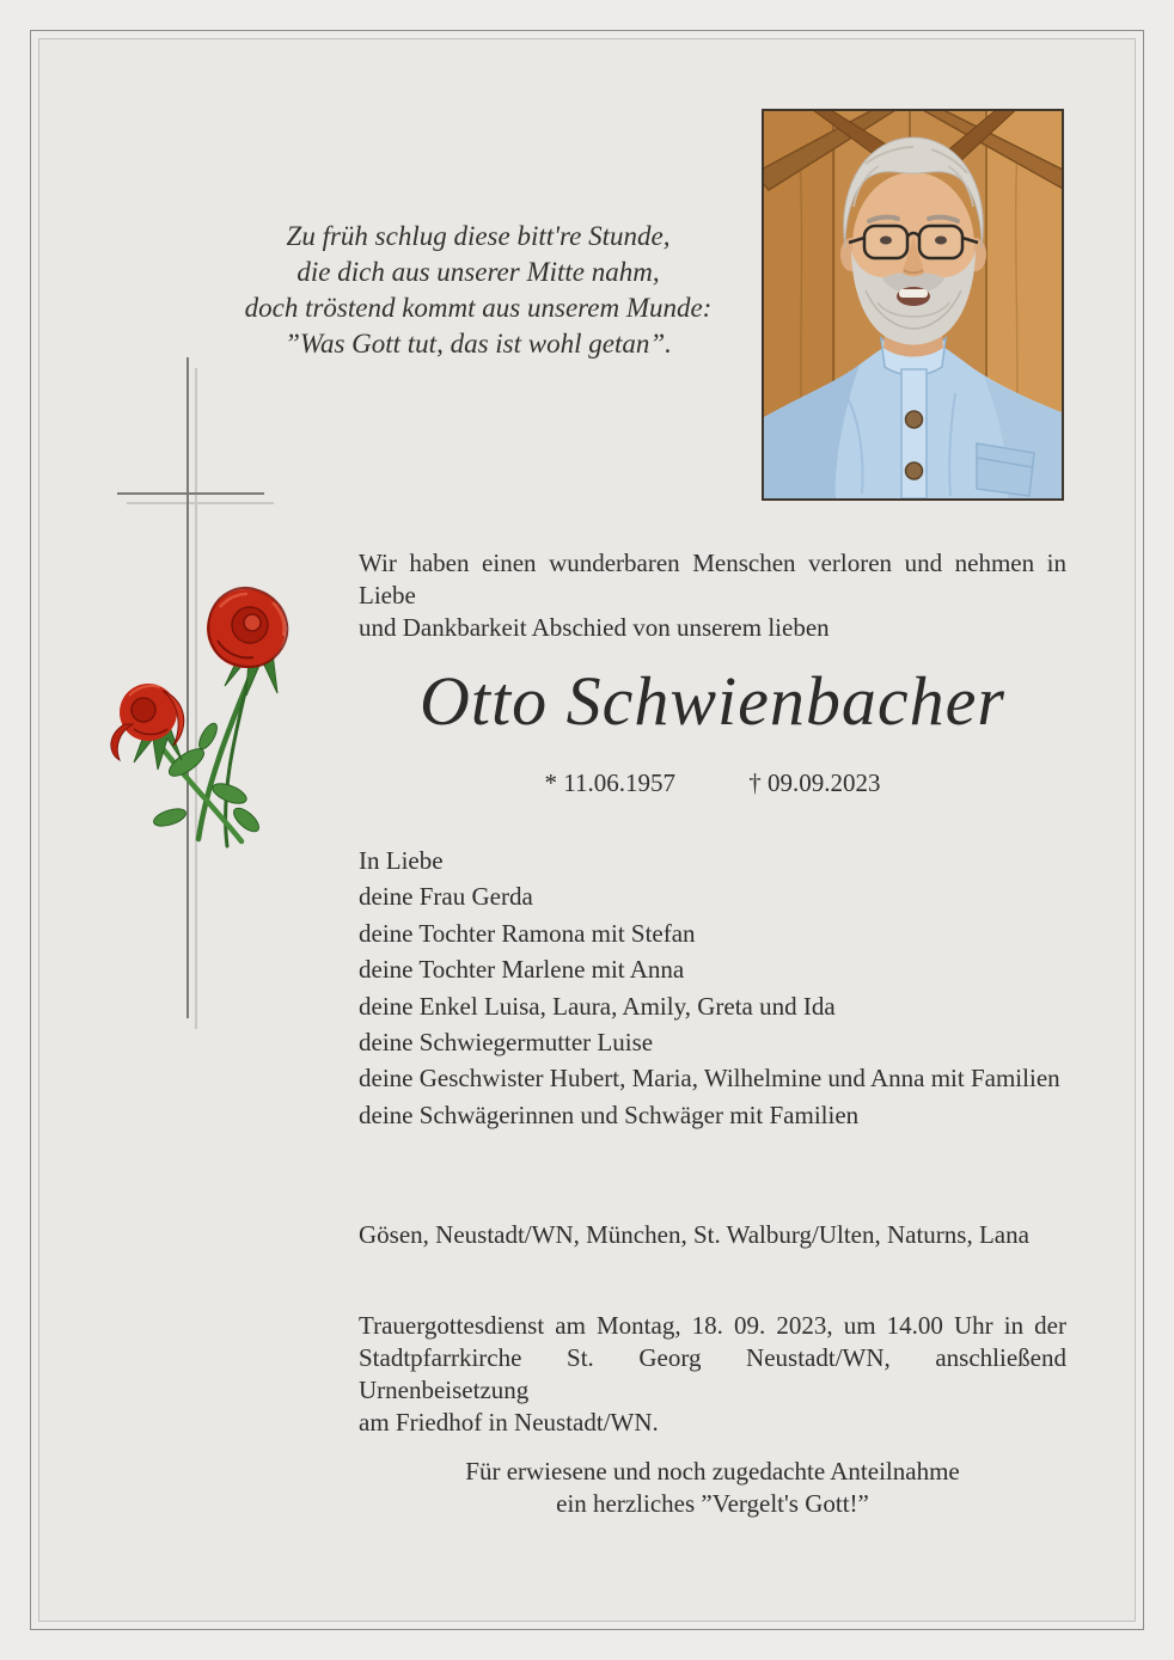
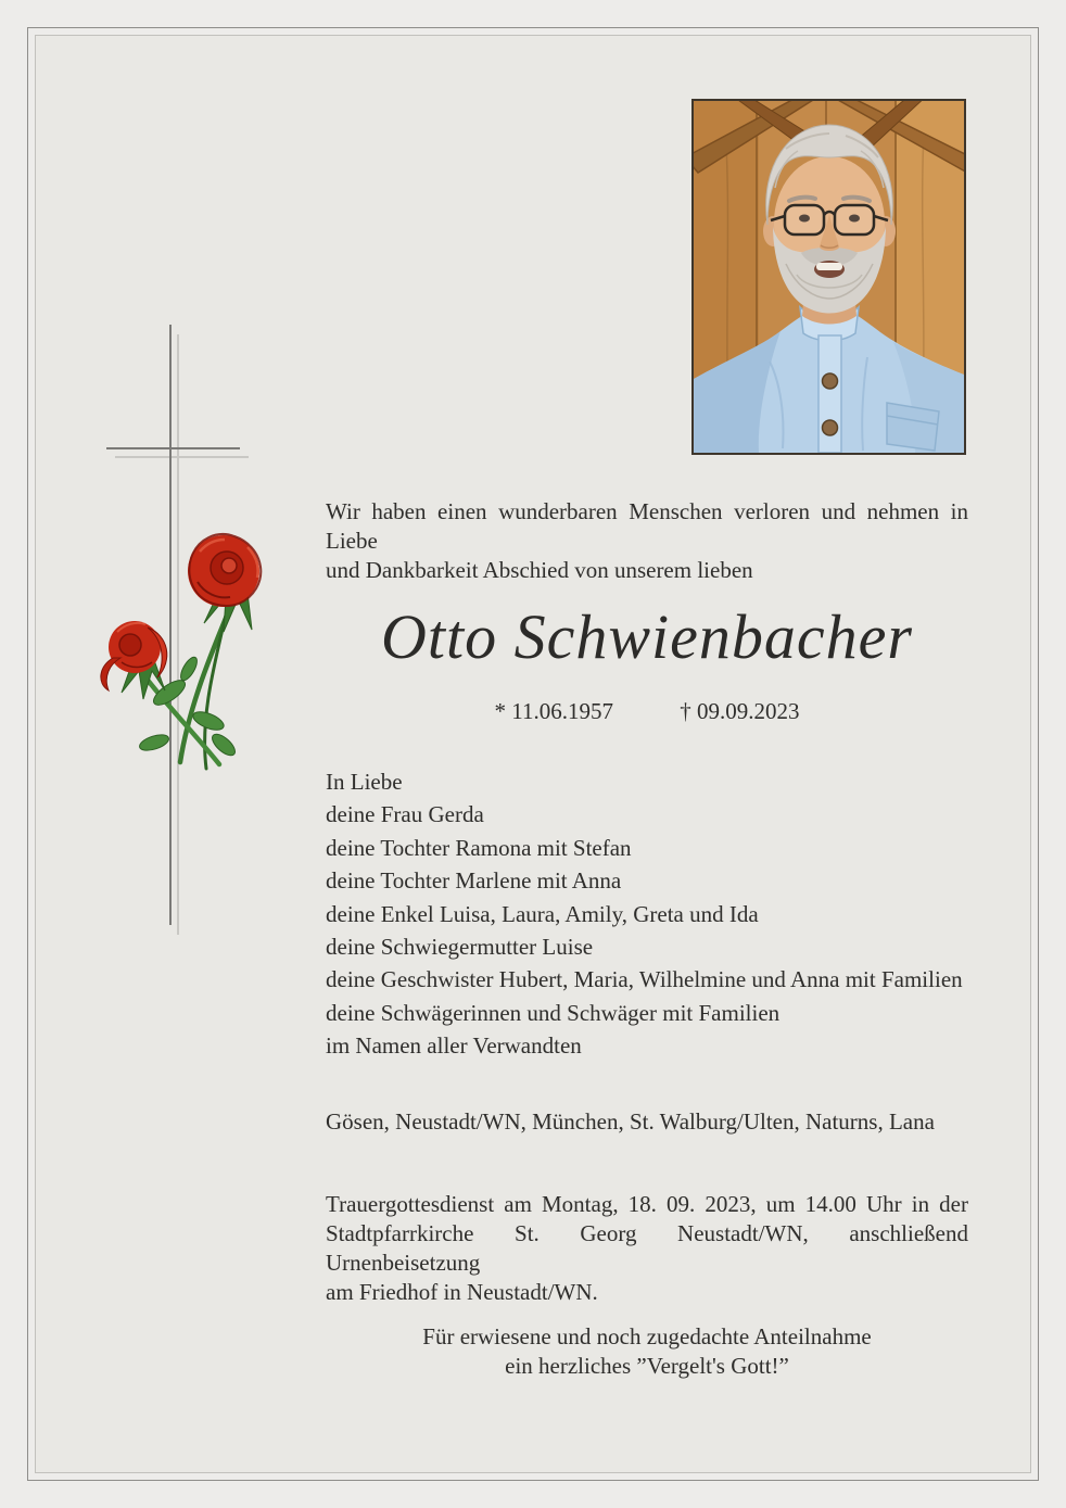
- Zu früh schlug diese bitt're Stunde,
- die dich aus unserer Mitte nahm,
- doch tröstend kommt aus unserem Munde:
- ”Was Gott tut, das ist wohl getan”.
  Wir haben einen wunderbaren Menschen verloren und nehmen in Liebe
  und Dankbarkeit Abschied von unserem lieben
  Otto Schwienbacher
  * 11.06.1957 † 09.09.2023
  In Liebe
  deine Frau Gerda
  deine Tochter Ramona mit Stefan
  deine Tochter Marlene mit Anna
  deine Enkel Luisa, Laura, Amily, Greta und Ida
  deine Schwiegermutter Luise
  deine Geschwister Hubert, Maria, Wilhelmine und Anna mit Familien
  deine Schwägerinnen und Schwäger mit Familien
+ im Namen aller Verwandten
  Gösen, Neustadt/WN, München, St. Walburg/Ulten, Naturns, Lana
  Trauergottesdienst am Montag, 18. 09. 2023, um 14.00 Uhr in der
  Stadtpfarrkirche St. Georg Neustadt/WN, anschließend Urnenbeisetzung
  am Friedhof in Neustadt/WN.
  Für erwiesene und noch zugedachte Anteilnahme
  ein herzliches ”Vergelt's Gott!”
